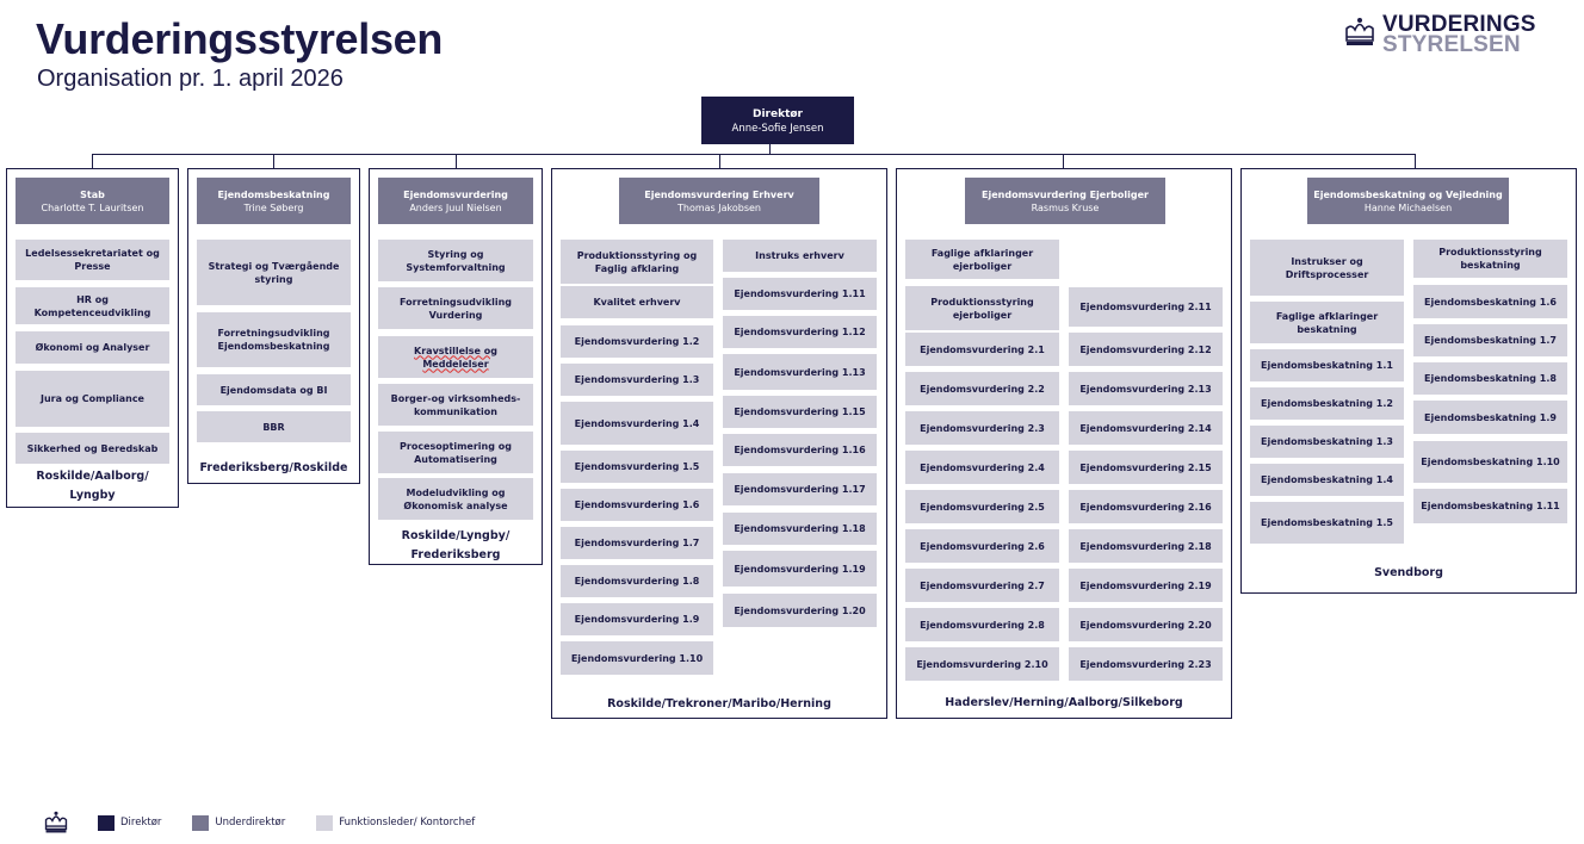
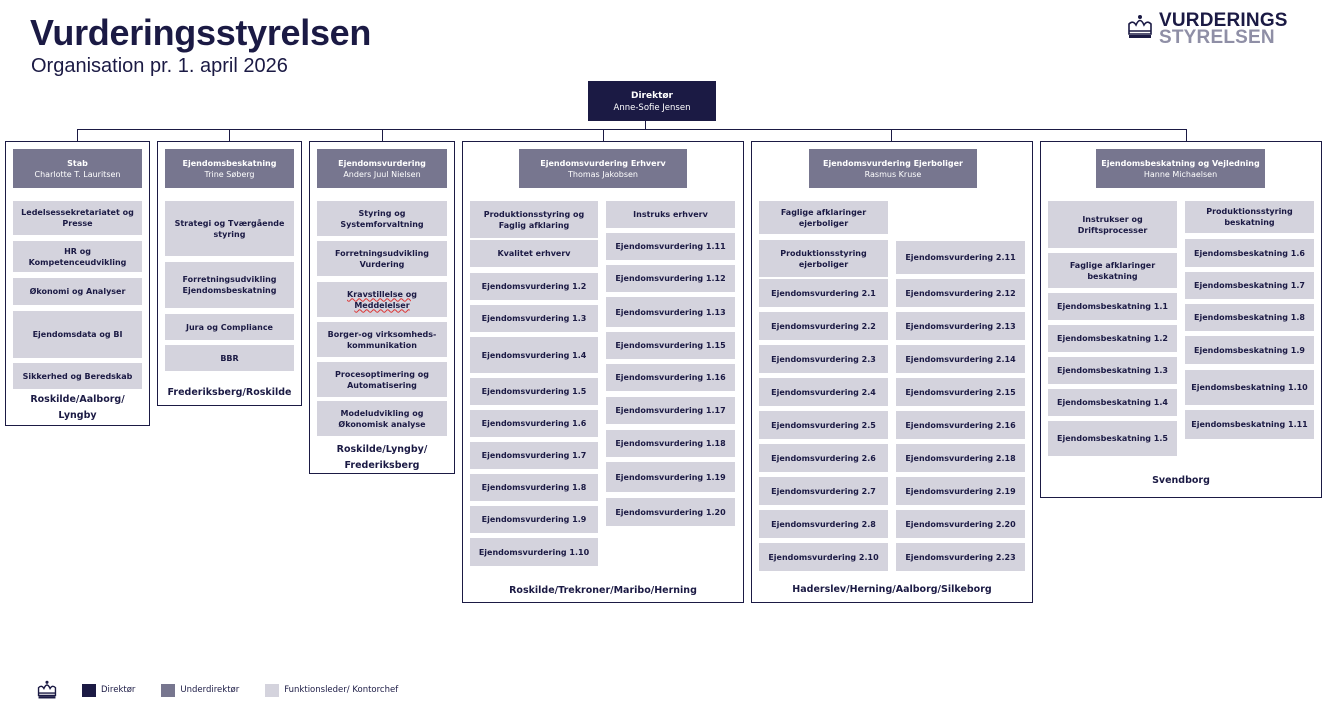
  Vurderingsstyrelsen
  Organisation pr. 1. april 2026
  VURDERINGS
  STYRELSEN
  Direktør
  Anne-Sofie Jensen
  Stab
  Charlotte T. Lauritsen
  Ledelsessekretariatet og Presse
  HR og Kompetenceudvikling
  Økonomi og Analyser
- Jura og Compliance
+ Ejendomsdata og BI
  Sikkerhed og Beredskab
  Roskilde/Aalborg/ Lyngby
  Ejendomsbeskatning
  Trine Søberg
  Strategi og Tværgående styring
  Forretningsudvikling Ejendomsbeskatning
- Ejendomsdata og BI
+ Jura og Compliance
  BBR
  Frederiksberg/Roskilde
  Ejendomsvurdering
  Anders Juul Nielsen
  Styring og Systemforvaltning
  Forretningsudvikling Vurdering
  Kravstillelse og Meddelelser
  Borger-og virksomheds-kommunikation
  Procesoptimering og Automatisering
  Modeludvikling og Økonomisk analyse
  Roskilde/Lyngby/ Frederiksberg
  Ejendomsvurdering Erhverv
  Thomas Jakobsen
  Roskilde/Trekroner/Maribo/Herning
  Produktionsstyring og Faglig afklaring
  Kvalitet erhverv
  Ejendomsvurdering 1.2
  Ejendomsvurdering 1.3
  Ejendomsvurdering 1.4
  Ejendomsvurdering 1.5
  Ejendomsvurdering 1.6
  Ejendomsvurdering 1.7
  Ejendomsvurdering 1.8
  Ejendomsvurdering 1.9
  Ejendomsvurdering 1.10
  Instruks erhverv
  Ejendomsvurdering 1.11
  Ejendomsvurdering 1.12
  Ejendomsvurdering 1.13
  Ejendomsvurdering 1.15
  Ejendomsvurdering 1.16
  Ejendomsvurdering 1.17
  Ejendomsvurdering 1.18
  Ejendomsvurdering 1.19
  Ejendomsvurdering 1.20
  Ejendomsvurdering Ejerboliger
  Rasmus Kruse
  Haderslev/Herning/Aalborg/Silkeborg
  Faglige afklaringer ejerboliger
  Produktionsstyring ejerboliger
  Ejendomsvurdering 2.1
  Ejendomsvurdering 2.2
  Ejendomsvurdering 2.3
  Ejendomsvurdering 2.4
  Ejendomsvurdering 2.5
  Ejendomsvurdering 2.6
  Ejendomsvurdering 2.7
  Ejendomsvurdering 2.8
  Ejendomsvurdering 2.10
  Ejendomsvurdering 2.11
  Ejendomsvurdering 2.12
  Ejendomsvurdering 2.13
  Ejendomsvurdering 2.14
  Ejendomsvurdering 2.15
  Ejendomsvurdering 2.16
  Ejendomsvurdering 2.18
  Ejendomsvurdering 2.19
  Ejendomsvurdering 2.20
  Ejendomsvurdering 2.23
  Ejendomsbeskatning og Vejledning
  Hanne Michaelsen
  Svendborg
  Instrukser og Driftsprocesser
  Faglige afklaringer beskatning
  Ejendomsbeskatning 1.1
  Ejendomsbeskatning 1.2
  Ejendomsbeskatning 1.3
  Ejendomsbeskatning 1.4
  Ejendomsbeskatning 1.5
  Produktionsstyring beskatning
  Ejendomsbeskatning 1.6
  Ejendomsbeskatning 1.7
  Ejendomsbeskatning 1.8
  Ejendomsbeskatning 1.9
  Ejendomsbeskatning 1.10
  Ejendomsbeskatning 1.11
  Direktør
  Underdirektør
  Funktionsleder/ Kontorchef
